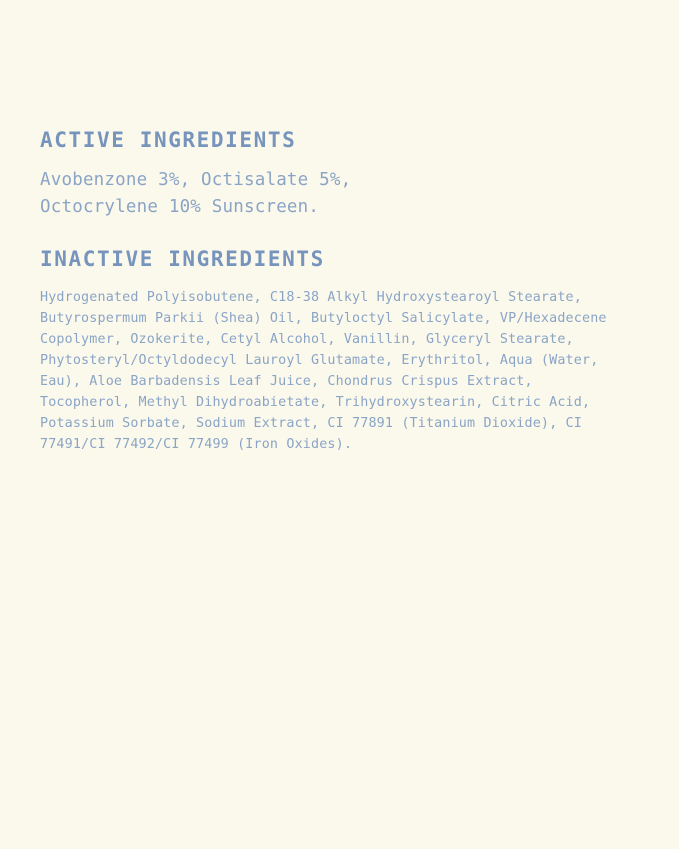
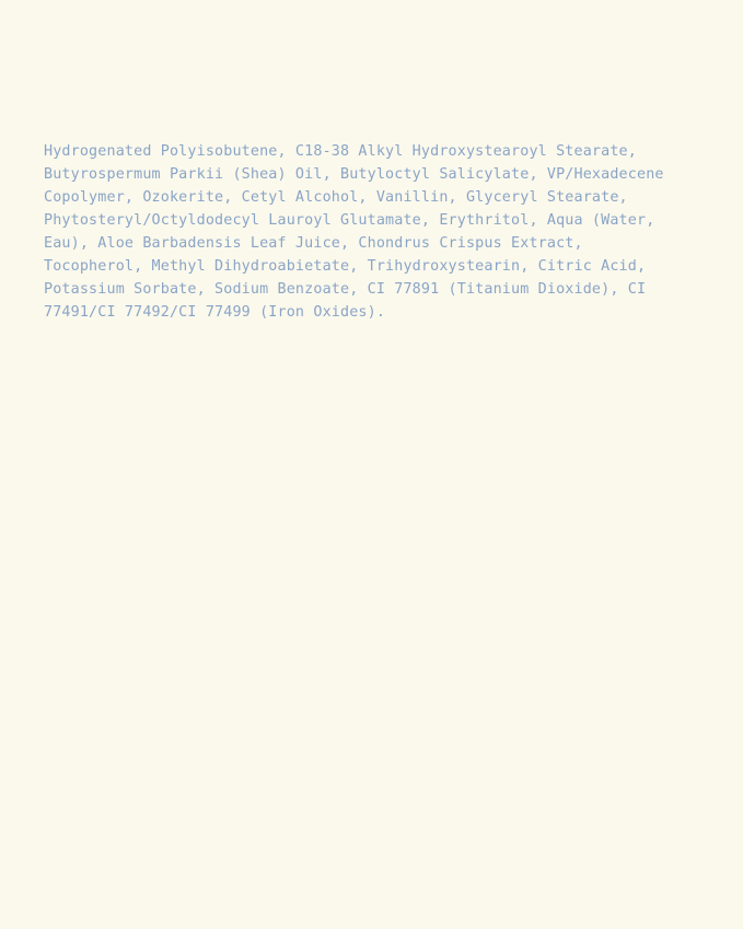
- ACTIVE INGREDIENTS
- Avobenzone 3%, Octisalate 5%, Octocrylene 10% Sunscreen.
- INACTIVE INGREDIENTS
- Hydrogenated Polyisobutene, C18-38 Alkyl Hydroxystearoyl Stearate, Butyrospermum Parkii (Shea) Oil, Butyloctyl Salicylate, VP/Hexadecene Copolymer, Ozokerite, Cetyl Alcohol, Vanillin, Glyceryl Stearate, Phytosteryl/Octyldodecyl Lauroyl Glutamate, Erythritol, Aqua (Water, Eau), Aloe Barbadensis Leaf Juice, Chondrus Crispus Extract, Tocopherol, Methyl Dihydroabietate, Trihydroxystearin, Citric Acid, Potassium Sorbate, Sodium Extract, CI 77891 (Titanium Dioxide), CI 77491/CI 77492/CI 77499 (Iron Oxides).
+ Hydrogenated Polyisobutene, C18-38 Alkyl Hydroxystearoyl Stearate, Butyrospermum Parkii (Shea) Oil, Butyloctyl Salicylate, VP/Hexadecene Copolymer, Ozokerite, Cetyl Alcohol, Vanillin, Glyceryl Stearate, Phytosteryl/Octyldodecyl Lauroyl Glutamate, Erythritol, Aqua (Water, Eau), Aloe Barbadensis Leaf Juice, Chondrus Crispus Extract, Tocopherol, Methyl Dihydroabietate, Trihydroxystearin, Citric Acid, Potassium Sorbate, Sodium Benzoate, CI 77891 (Titanium Dioxide), CI 77491/CI 77492/CI 77499 (Iron Oxides).
